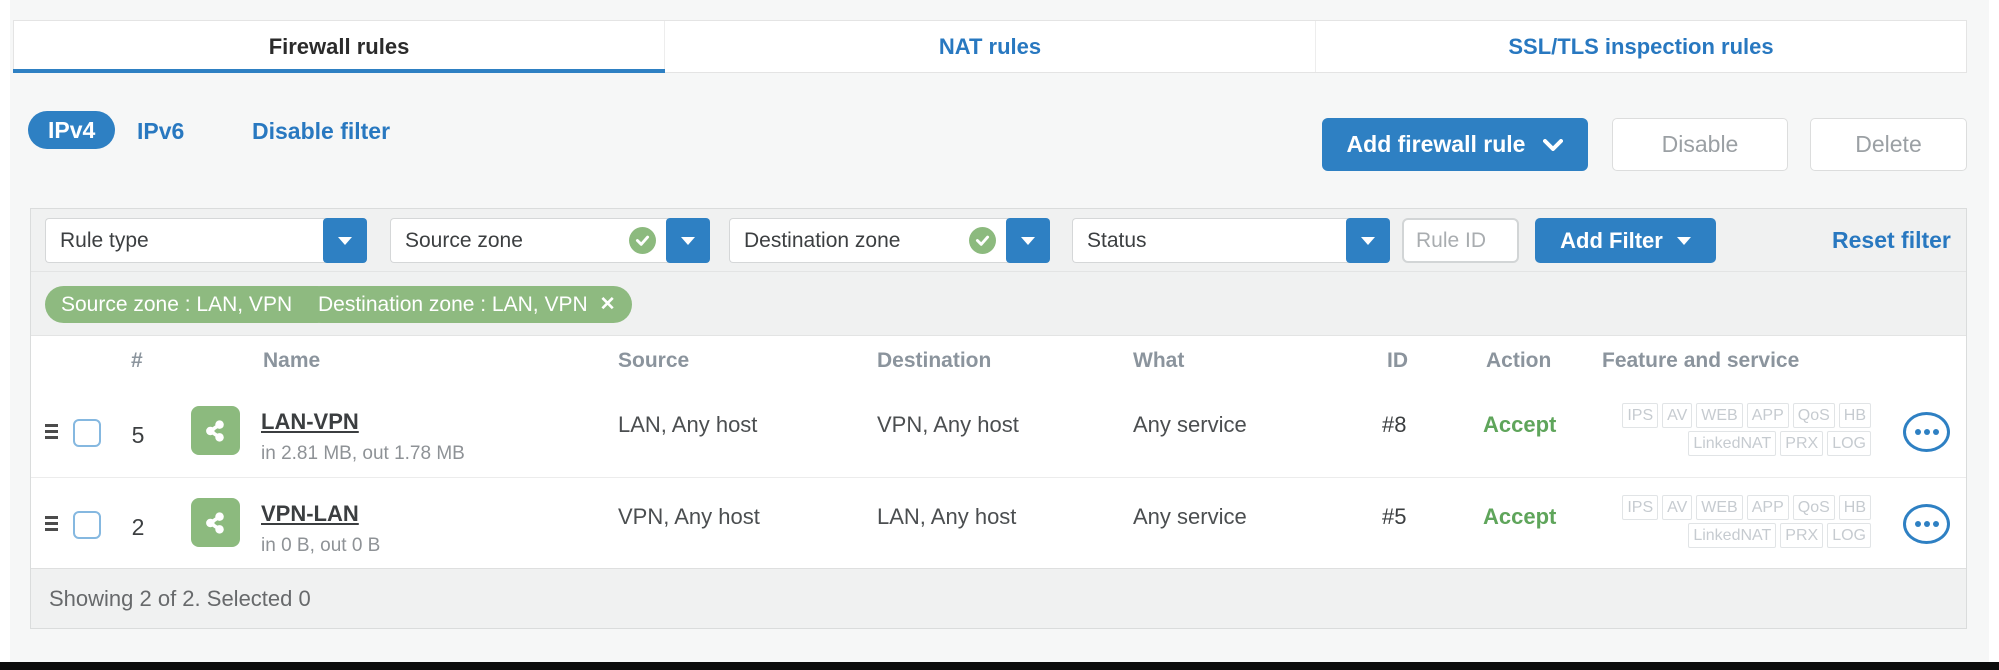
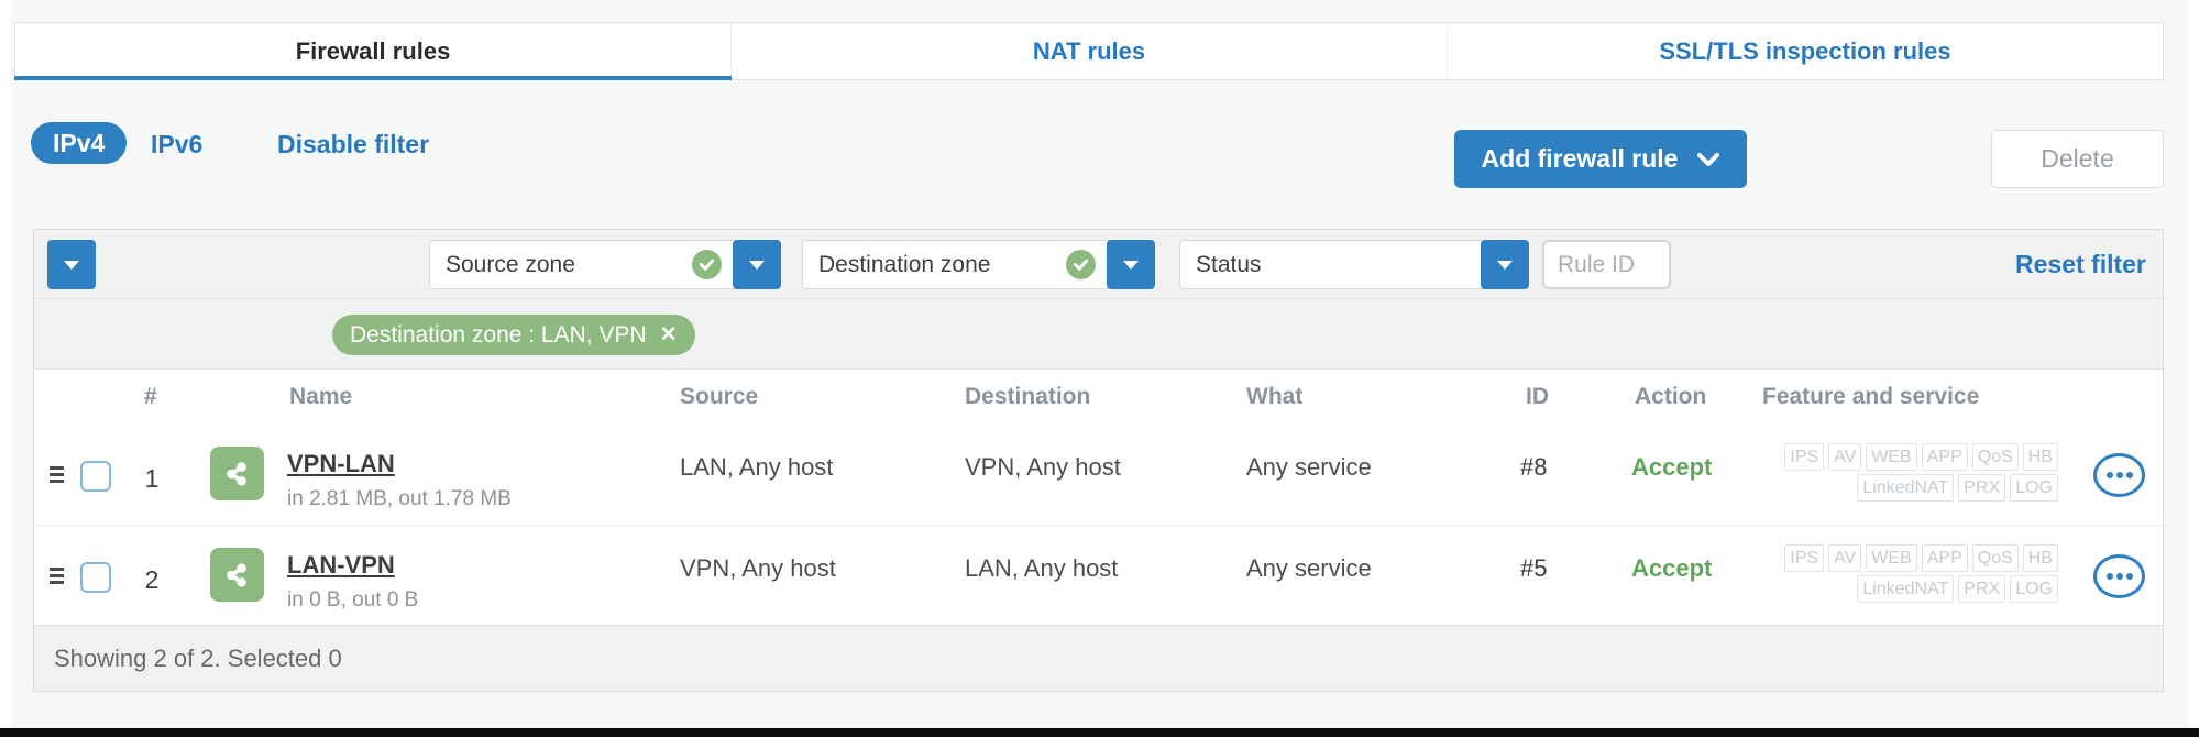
  Firewall rules
  NAT rules
  SSL/TLS inspection rules
  IPv4
  IPv6
  Disable filter
  Add firewall rule
- Disable
  Delete
- Rule type
  Source zone
  Destination zone
  Status
  Rule ID
- Add Filter
  Reset filter
- Source zone : LAN, VPN
  Destination zone : LAN, VPN
  ✕
  #
  Name
  Source
  Destination
  What
  ID
  Action
  Feature and service
- 5
+ 1
- LAN-VPN
+ VPN-LAN
  in 2.81 MB, out 1.78 MB
  LAN, Any host
  VPN, Any host
  Any service
  #8
  Accept
  IPS
  AV
  WEB
  APP
  QoS
  HB
  LinkedNAT
  PRX
  LOG
  2
- VPN-LAN
+ LAN-VPN
  in 0 B, out 0 B
  VPN, Any host
  LAN, Any host
  Any service
  #5
  Accept
  IPS
  AV
  WEB
  APP
  QoS
  HB
  LinkedNAT
  PRX
  LOG
  Showing 2 of 2. Selected 0
